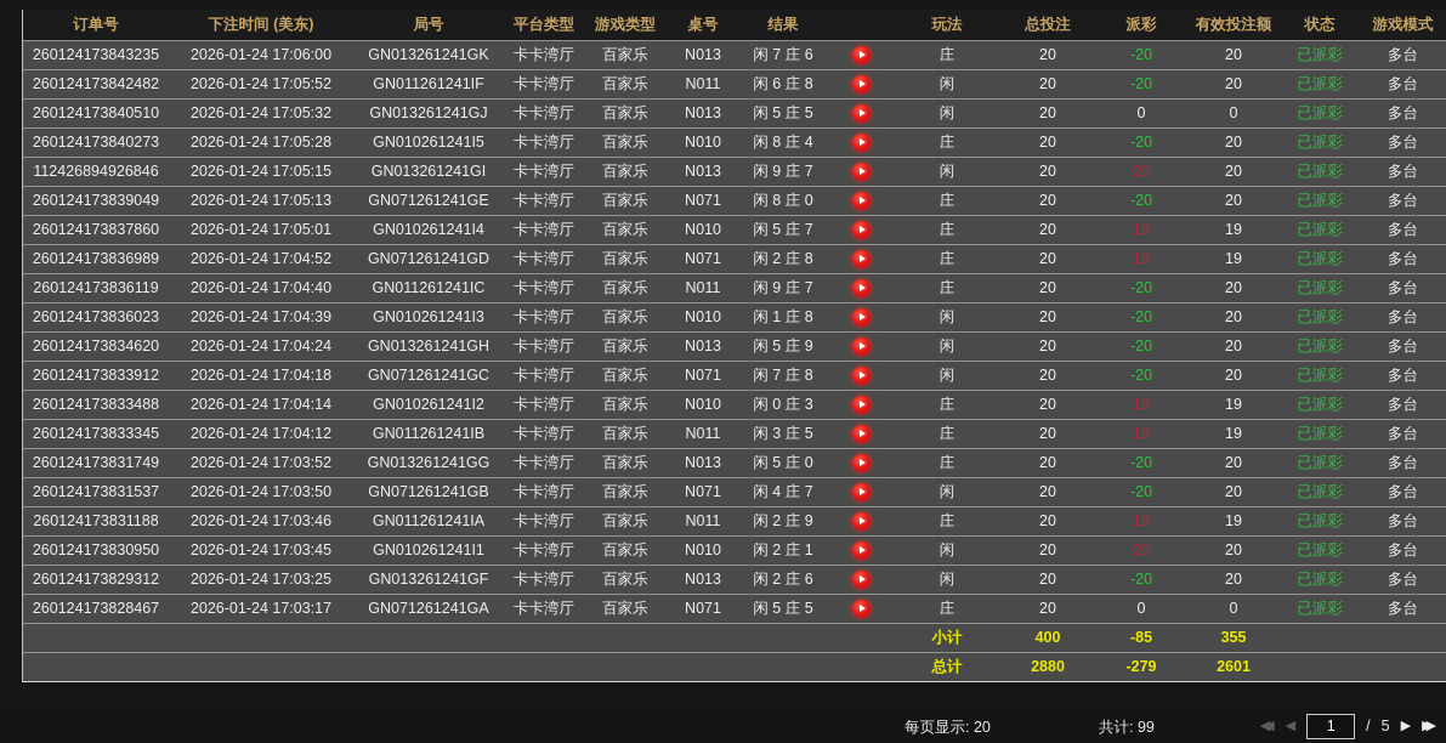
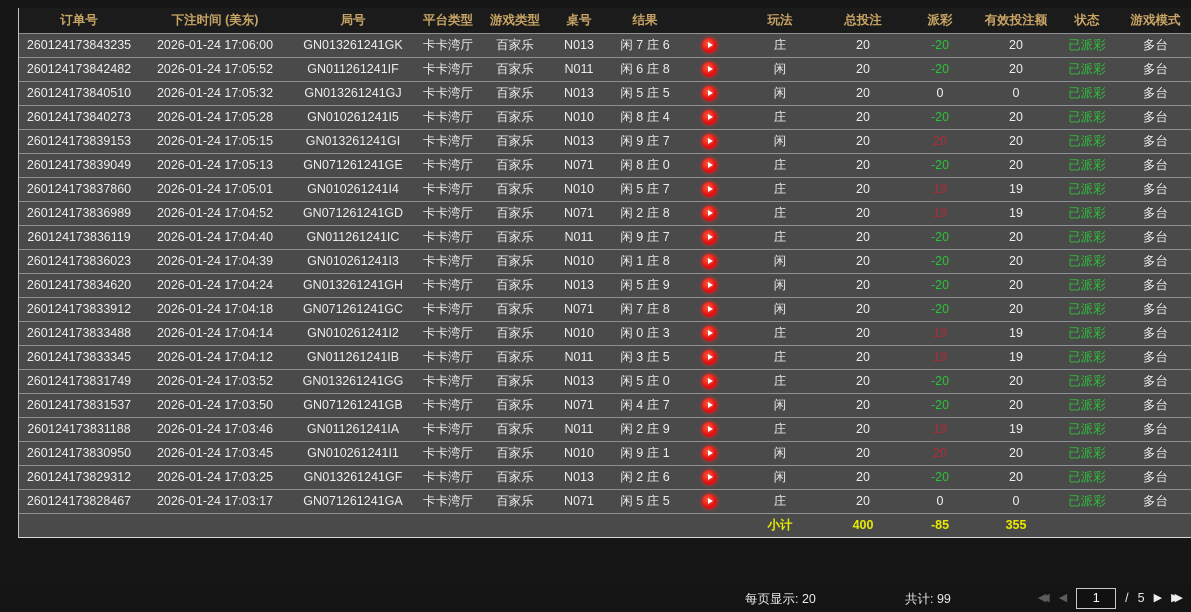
  订单号	下注时间 (美东)	局号	平台类型	游戏类型	桌号	结果		玩法	总投注	派彩	有效投注额	状态	游戏模式
  260124173843235	2026-01-24 17:06:00	GN013261241GK	卡卡湾厅	百家乐	N013	闲 7 庄 6		庄	20	-20	20	已派彩	多台
  260124173842482	2026-01-24 17:05:52	GN011261241IF	卡卡湾厅	百家乐	N011	闲 6 庄 8		闲	20	-20	20	已派彩	多台
  260124173840510	2026-01-24 17:05:32	GN013261241GJ	卡卡湾厅	百家乐	N013	闲 5 庄 5		闲	20	0	0	已派彩	多台
  260124173840273	2026-01-24 17:05:28	GN010261241I5	卡卡湾厅	百家乐	N010	闲 8 庄 4		庄	20	-20	20	已派彩	多台
- 112426894926846	2026-01-24 17:05:15	GN013261241GI	卡卡湾厅	百家乐	N013	闲 9 庄 7		闲	20	20	20	已派彩	多台
+ 260124173839153	2026-01-24 17:05:15	GN013261241GI	卡卡湾厅	百家乐	N013	闲 9 庄 7		闲	20	20	20	已派彩	多台
  260124173839049	2026-01-24 17:05:13	GN071261241GE	卡卡湾厅	百家乐	N071	闲 8 庄 0		庄	20	-20	20	已派彩	多台
  260124173837860	2026-01-24 17:05:01	GN010261241I4	卡卡湾厅	百家乐	N010	闲 5 庄 7		庄	20	19	19	已派彩	多台
  260124173836989	2026-01-24 17:04:52	GN071261241GD	卡卡湾厅	百家乐	N071	闲 2 庄 8		庄	20	19	19	已派彩	多台
  260124173836119	2026-01-24 17:04:40	GN011261241IC	卡卡湾厅	百家乐	N011	闲 9 庄 7		庄	20	-20	20	已派彩	多台
  260124173836023	2026-01-24 17:04:39	GN010261241I3	卡卡湾厅	百家乐	N010	闲 1 庄 8		闲	20	-20	20	已派彩	多台
  260124173834620	2026-01-24 17:04:24	GN013261241GH	卡卡湾厅	百家乐	N013	闲 5 庄 9		闲	20	-20	20	已派彩	多台
  260124173833912	2026-01-24 17:04:18	GN071261241GC	卡卡湾厅	百家乐	N071	闲 7 庄 8		闲	20	-20	20	已派彩	多台
  260124173833488	2026-01-24 17:04:14	GN010261241I2	卡卡湾厅	百家乐	N010	闲 0 庄 3		庄	20	19	19	已派彩	多台
  260124173833345	2026-01-24 17:04:12	GN011261241IB	卡卡湾厅	百家乐	N011	闲 3 庄 5		庄	20	19	19	已派彩	多台
  260124173831749	2026-01-24 17:03:52	GN013261241GG	卡卡湾厅	百家乐	N013	闲 5 庄 0		庄	20	-20	20	已派彩	多台
  260124173831537	2026-01-24 17:03:50	GN071261241GB	卡卡湾厅	百家乐	N071	闲 4 庄 7		闲	20	-20	20	已派彩	多台
  260124173831188	2026-01-24 17:03:46	GN011261241IA	卡卡湾厅	百家乐	N011	闲 2 庄 9		庄	20	19	19	已派彩	多台
- 260124173830950	2026-01-24 17:03:45	GN010261241I1	卡卡湾厅	百家乐	N010	闲 2 庄 1		闲	20	20	20	已派彩	多台
+ 260124173830950	2026-01-24 17:03:45	GN010261241I1	卡卡湾厅	百家乐	N010	闲 9 庄 1		闲	20	20	20	已派彩	多台
  260124173829312	2026-01-24 17:03:25	GN013261241GF	卡卡湾厅	百家乐	N013	闲 2 庄 6		闲	20	-20	20	已派彩	多台
  260124173828467	2026-01-24 17:03:17	GN071261241GA	卡卡湾厅	百家乐	N071	闲 5 庄 5		庄	20	0	0	已派彩	多台
  	小计	400	-85	355
- 	总计	2880	-279	2601
  每页显示: 20
  共计: 99
  ◀◀
  ◀
  1
  /
  5
  ▶
  ▶▶
